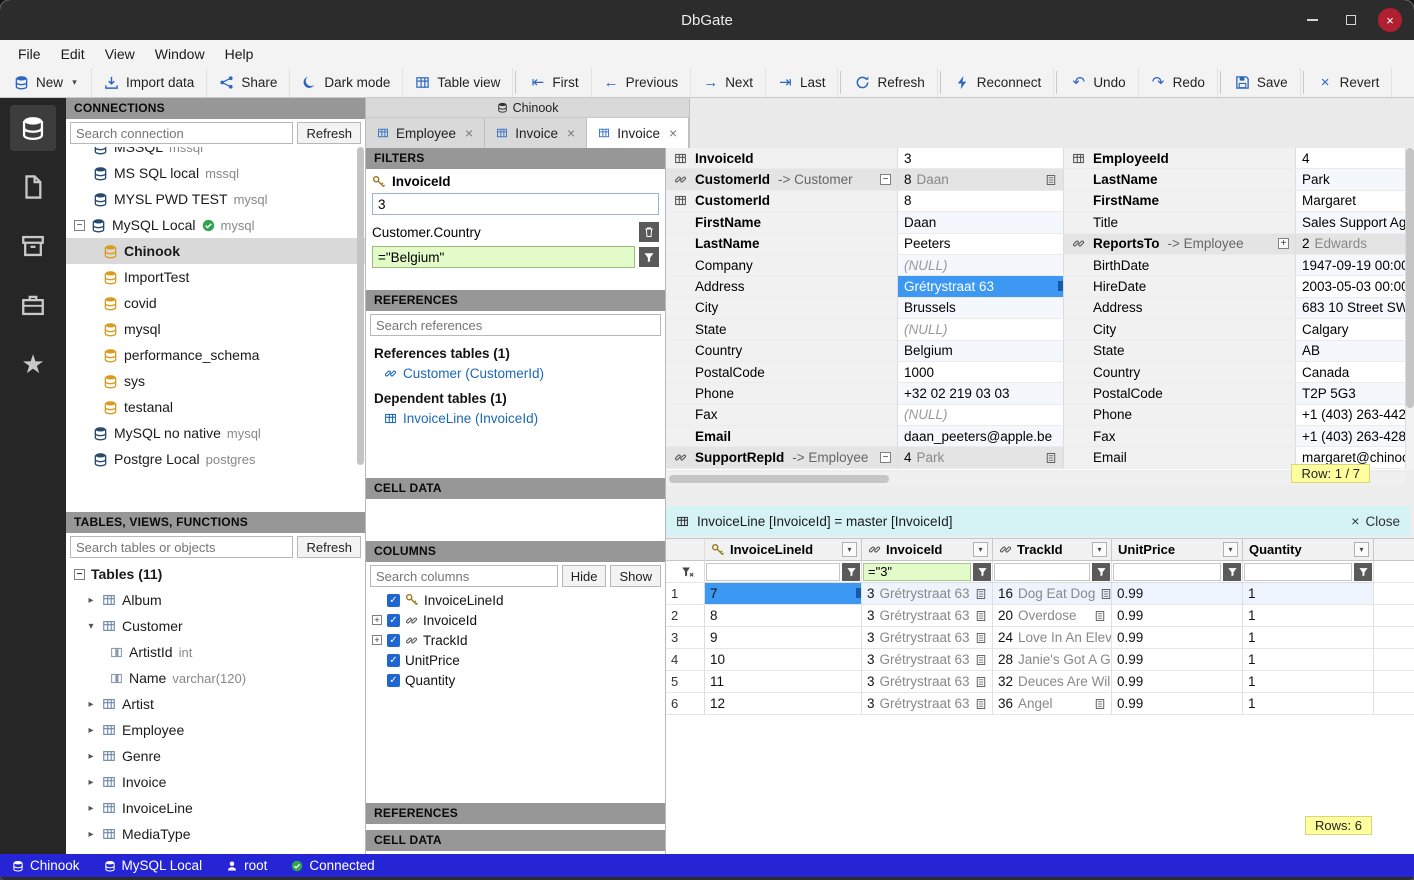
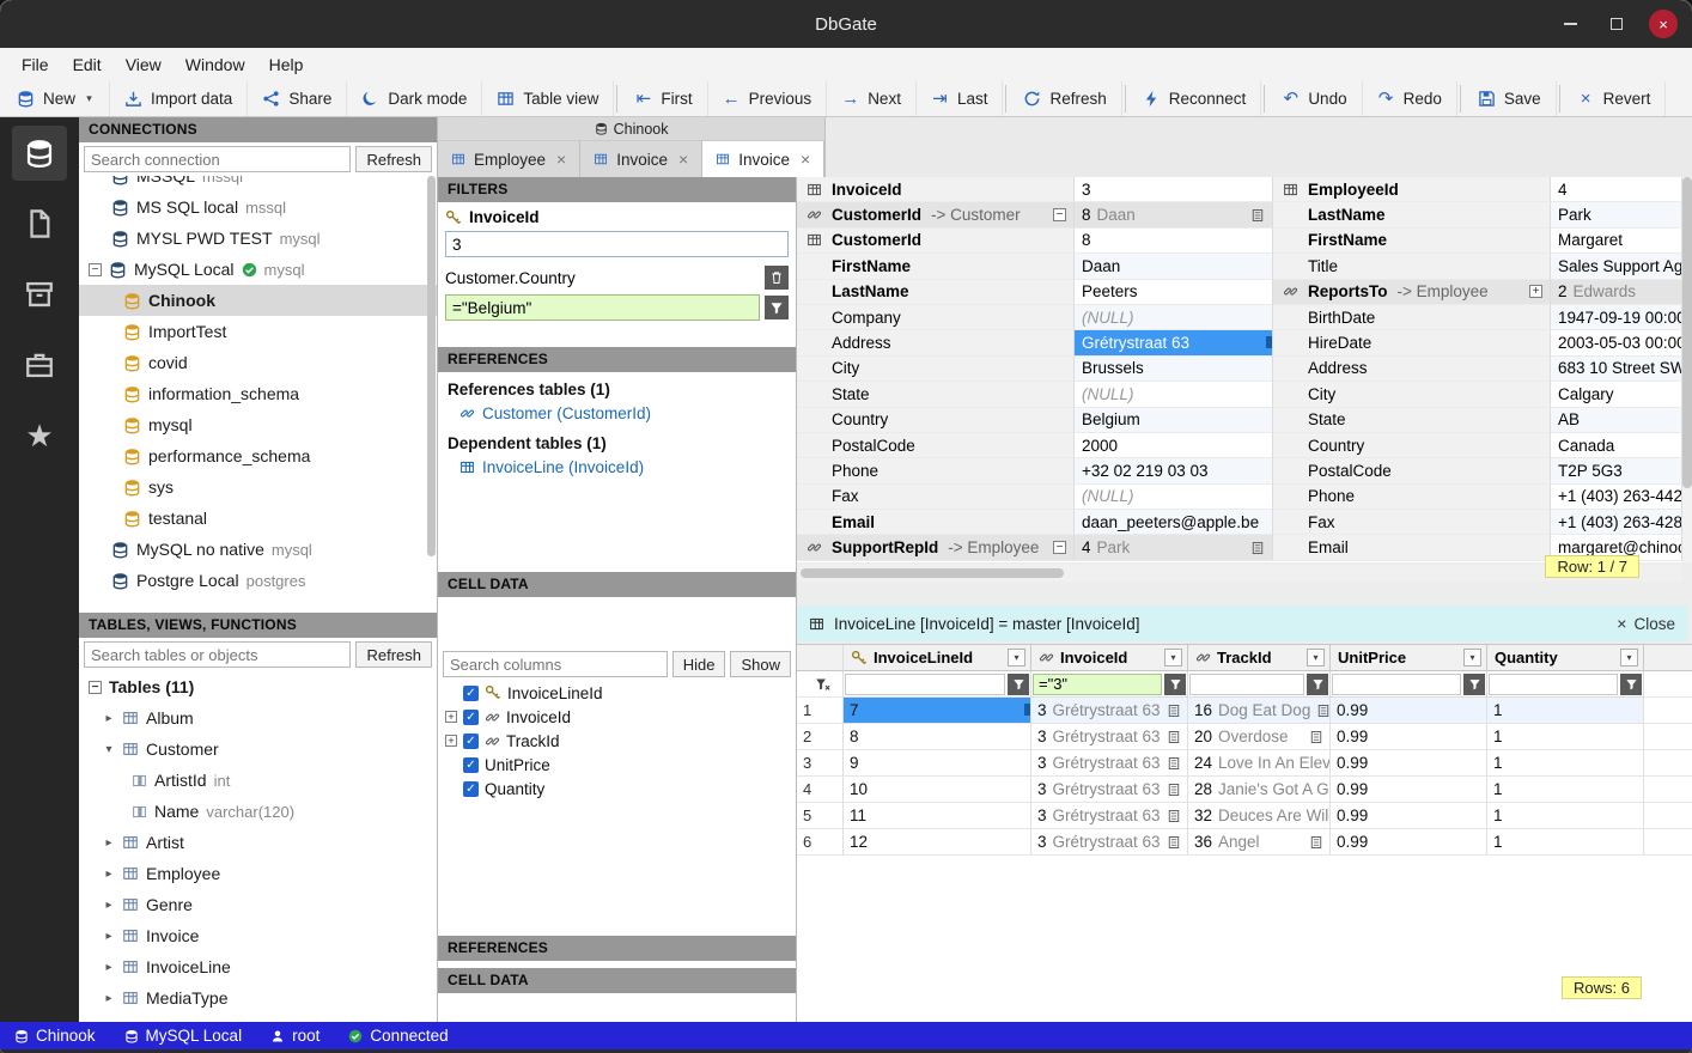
  DbGate
  ×
  File
  Edit
  View
  Window
  Help
  New
  ▾
  Import data
  Share
  Dark mode
  Table view
  ⇤
  First
  ←
  Previous
  →
  Next
  ⇥
  Last
  Refresh
  Reconnect
  ↶
  Undo
  ↷
  Redo
  Save
  ×
  Revert
  ★
  CONNECTIONS
  Search connection
  Refresh
  MSSQL
  mssql
  MS SQL local
  mssql
  MYSL PWD TEST
  mysql
  −
  MySQL Local
  mysql
  Chinook
  ImportTest
  covid
+ information_schema
  mysql
  performance_schema
  sys
  testanal
  MySQL no native
  mysql
  Postgre Local
  postgres
  TABLES, VIEWS, FUNCTIONS
  Search tables or objects
  Refresh
  −
  Tables (11)
  ▸
  Album
  ▾
  Customer
  ArtistId
  int
  Name
  varchar(120)
  ▸
  Artist
  ▸
  Employee
  ▸
  Genre
  ▸
  Invoice
  ▸
  InvoiceLine
  ▸
  MediaType
  Chinook
  Employee
  ×
  Invoice
  ×
  Invoice
  ×
  FILTERS
  InvoiceId
  3
  Customer.Country
  ="Belgium"
  REFERENCES
- Search references
  References tables (1)
  Customer (CustomerId)
  Dependent tables (1)
  InvoiceLine (InvoiceId)
  CELL DATA
- COLUMNS
  Search columns
  Hide
  Show
  ✓
  InvoiceLineId
  +
  ✓
  InvoiceId
  +
  ✓
  TrackId
  ✓
  UnitPrice
  ✓
  Quantity
  REFERENCES
  CELL DATA
  InvoiceId
  3
  EmployeeId
  4
  CustomerId
  -> Customer
  −
  8
  Daan
  LastName
  Park
  CustomerId
  8
  FirstName
  Margaret
  FirstName
  Daan
  Title
  Sales Support Ag
  LastName
  Peeters
  ReportsTo
  -> Employee
  +
  2
  Edwards
  Company
  (NULL)
  BirthDate
  1947-09-19 00:00
  Address
  Grétrystraat 63
  HireDate
  2003-05-03 00:00
  City
  Brussels
  Address
  683 10 Street SW
  State
  (NULL)
  City
  Calgary
  Country
  Belgium
  State
  AB
  PostalCode
- 1000
+ 2000
  Country
  Canada
  Phone
  +32 02 219 03 03
  PostalCode
  T2P 5G3
  Fax
  (NULL)
  Phone
  +1 (403) 263-442
  Email
  daan_peeters@apple.be
  Fax
  +1 (403) 263-428
  SupportRepId
  -> Employee
  −
  4
  Park
  Email
  Row: 1 / 7
  InvoiceLine [InvoiceId] = master [InvoiceId]
  ×
  Close
  InvoiceLineId
  ▾
  InvoiceId
  ▾
  TrackId
  ▾
  UnitPrice
  ▾
  Quantity
  ▾
  ="3"
  1
  7
  3
  Grétrystraat 63
  16
  Dog Eat Dog
  0.99
  1
  2
  8
  3
  Grétrystraat 63
  20
  Overdose
  0.99
  1
  3
  9
  3
  Grétrystraat 63
  24
  Love In An Elev
  0.99
  1
  4
  10
  3
  Grétrystraat 63
  28
  Janie's Got A G
  0.99
  1
  5
  11
  3
  Grétrystraat 63
  32
  Deuces Are Wil
  0.99
  1
  6
  12
  3
  Grétrystraat 63
  36
  Angel
  0.99
  1
  Rows: 6
  Chinook
  MySQL Local
  root
  Connected
